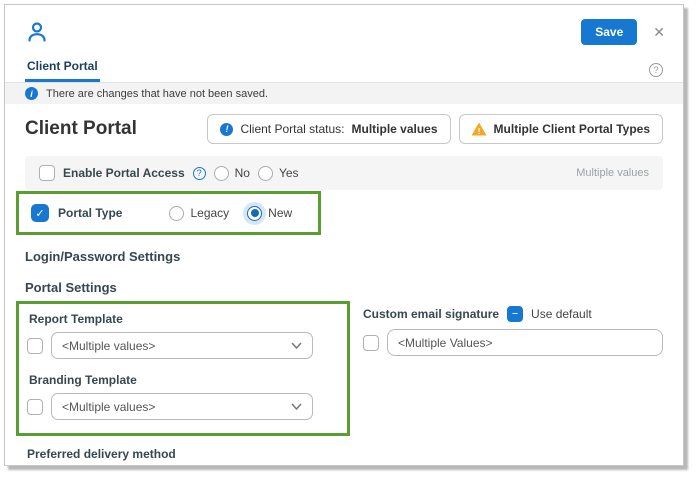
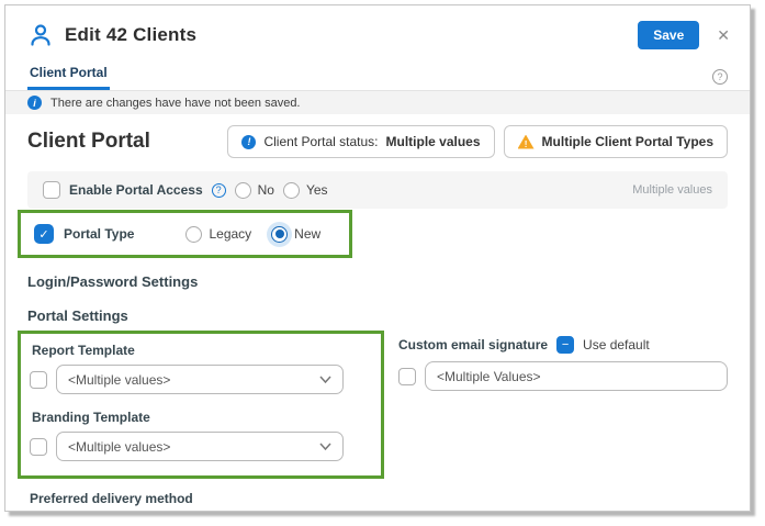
+ Edit 42 Clients
  Save
  ✕
  Client Portal
  ?
  i
- There are changes that have not been saved.
+ There are changes have have not been saved.
  Client Portal
  !
  Client Portal status:
  Multiple values
  !
  Multiple Client Portal Types
  Enable Portal Access
  ?
  No
  Yes
  Multiple values
  ✓
  Portal Type
  Legacy
  New
  Login/Password Settings
  Portal Settings
  Report Template
  <Multiple values>
  Branding Template
  <Multiple values>
  Custom email signature
  −
  Use default
  <Multiple Values>
  Preferred delivery method
